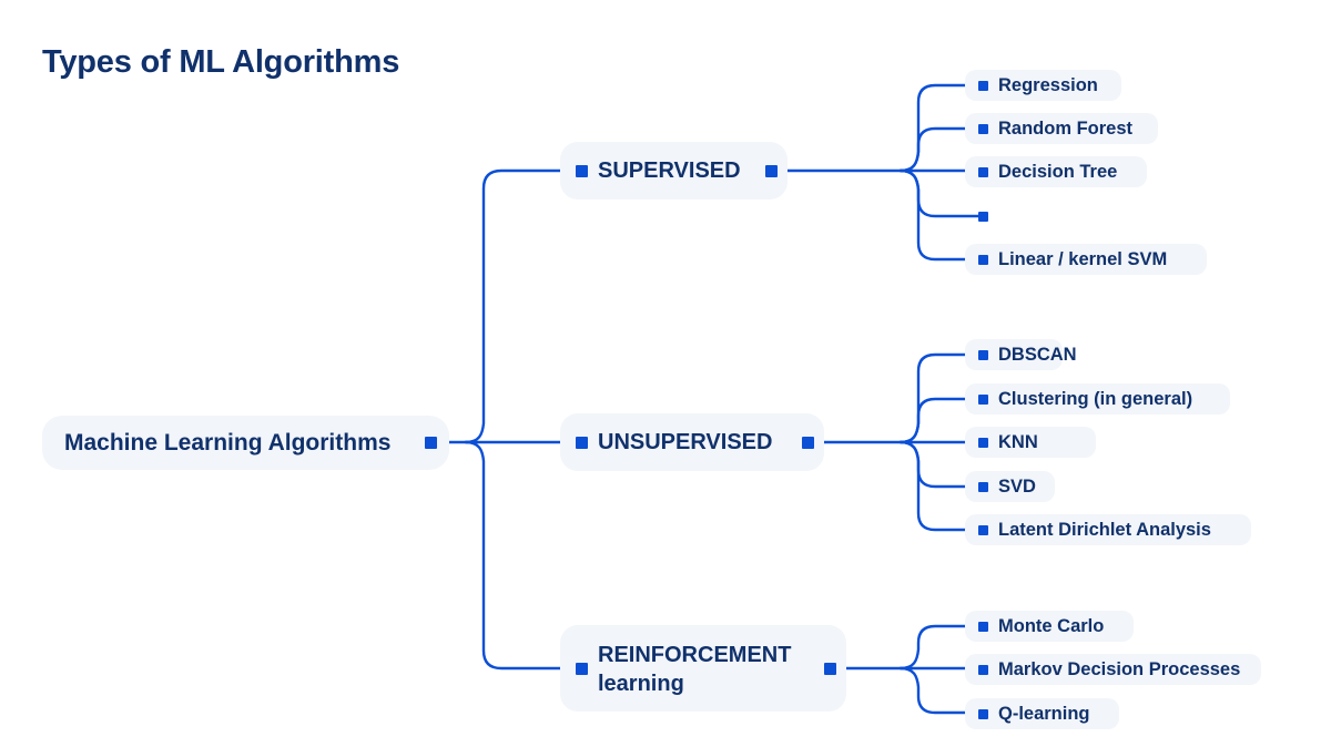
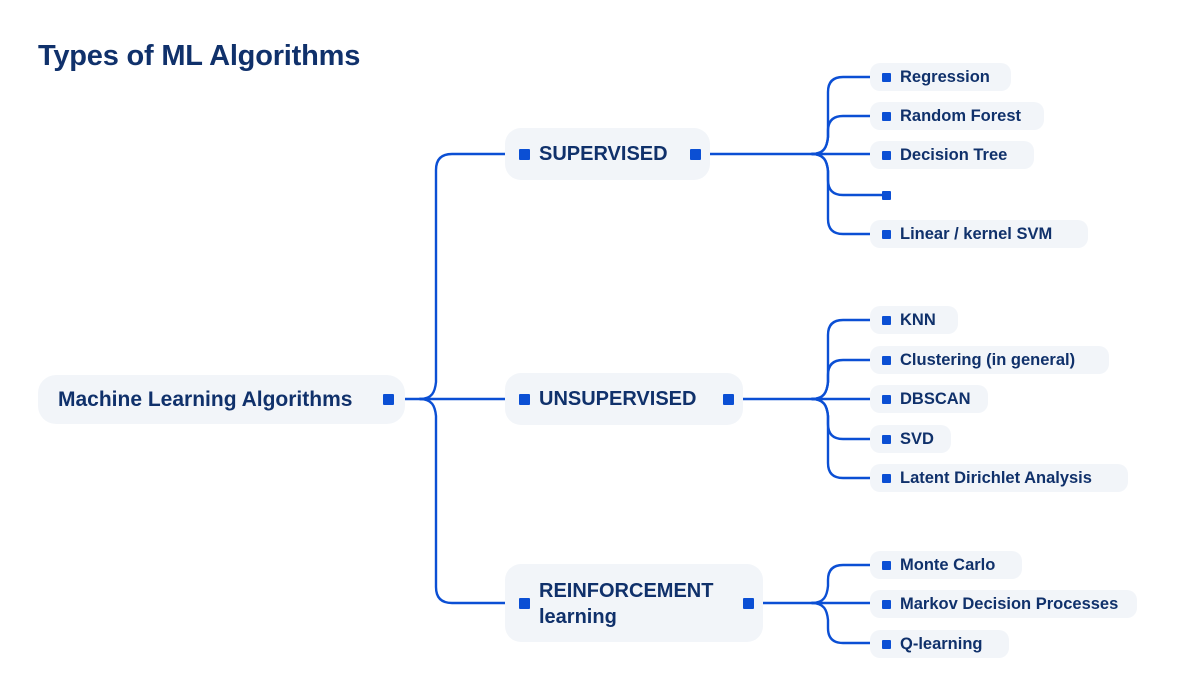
  Types of ML Algorithms
  Machine Learning Algorithms
  SUPERVISED
  Regression
  Random Forest
  Decision Tree
  Linear / kernel SVM
  UNSUPERVISED
- DBSCAN
+ KNN
  Clustering (in general)
- KNN
+ DBSCAN
  SVD
  Latent Dirichlet Analysis
  REINFORCEMENT
  learning
  Monte Carlo
  Markov Decision Processes
  Q-learning
